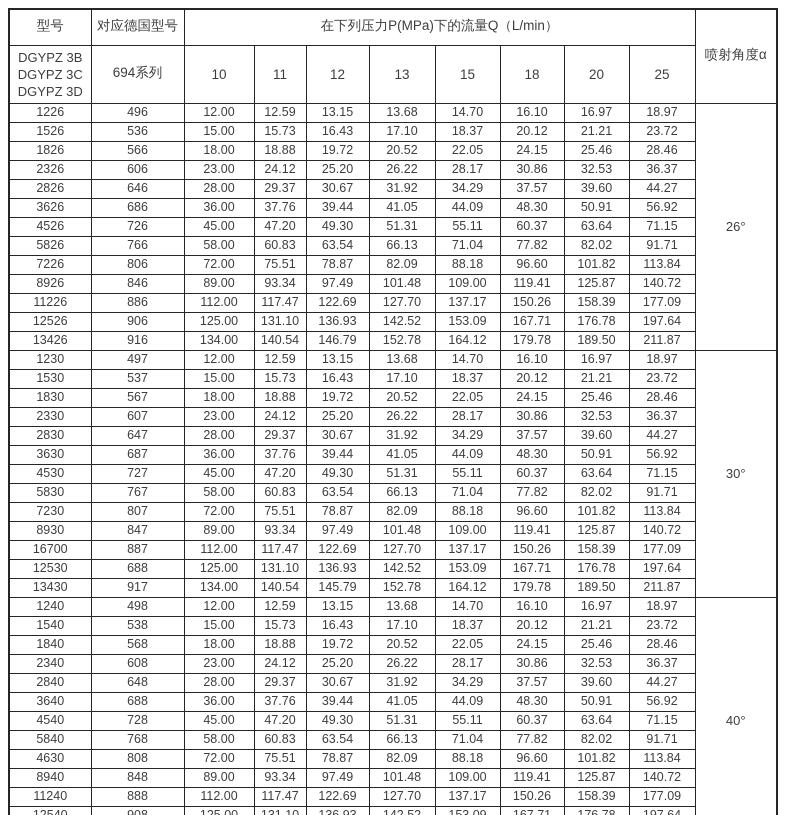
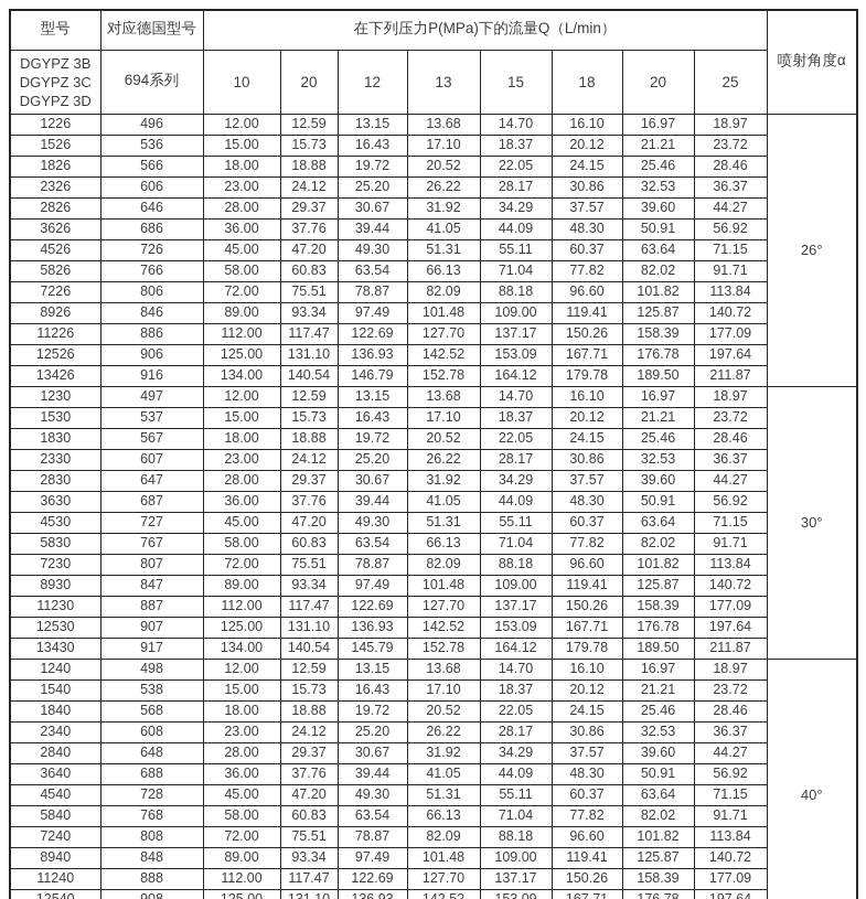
  型号	对应德国型号	在下列压力P(MPa)下的流量Q（L/min）	喷射角度α
- DGYPZ 3B DGYPZ 3C DGYPZ 3D	694系列	10	11	12	13	15	18	20	25
+ DGYPZ 3B DGYPZ 3C DGYPZ 3D	694系列	10	20	12	13	15	18	20	25
  1226	496	12.00	12.59	13.15	13.68	14.70	16.10	16.97	18.97	26°
  1526	536	15.00	15.73	16.43	17.10	18.37	20.12	21.21	23.72
  1826	566	18.00	18.88	19.72	20.52	22.05	24.15	25.46	28.46
  2326	606	23.00	24.12	25.20	26.22	28.17	30.86	32.53	36.37
  2826	646	28.00	29.37	30.67	31.92	34.29	37.57	39.60	44.27
  3626	686	36.00	37.76	39.44	41.05	44.09	48.30	50.91	56.92
  4526	726	45.00	47.20	49.30	51.31	55.11	60.37	63.64	71.15
  5826	766	58.00	60.83	63.54	66.13	71.04	77.82	82.02	91.71
  7226	806	72.00	75.51	78.87	82.09	88.18	96.60	101.82	113.84
  8926	846	89.00	93.34	97.49	101.48	109.00	119.41	125.87	140.72
  11226	886	112.00	117.47	122.69	127.70	137.17	150.26	158.39	177.09
  12526	906	125.00	131.10	136.93	142.52	153.09	167.71	176.78	197.64
  13426	916	134.00	140.54	146.79	152.78	164.12	179.78	189.50	211.87
  1230	497	12.00	12.59	13.15	13.68	14.70	16.10	16.97	18.97	30°
  1530	537	15.00	15.73	16.43	17.10	18.37	20.12	21.21	23.72
  1830	567	18.00	18.88	19.72	20.52	22.05	24.15	25.46	28.46
  2330	607	23.00	24.12	25.20	26.22	28.17	30.86	32.53	36.37
  2830	647	28.00	29.37	30.67	31.92	34.29	37.57	39.60	44.27
  3630	687	36.00	37.76	39.44	41.05	44.09	48.30	50.91	56.92
  4530	727	45.00	47.20	49.30	51.31	55.11	60.37	63.64	71.15
  5830	767	58.00	60.83	63.54	66.13	71.04	77.82	82.02	91.71
  7230	807	72.00	75.51	78.87	82.09	88.18	96.60	101.82	113.84
  8930	847	89.00	93.34	97.49	101.48	109.00	119.41	125.87	140.72
- 16700	887	112.00	117.47	122.69	127.70	137.17	150.26	158.39	177.09
+ 11230	887	112.00	117.47	122.69	127.70	137.17	150.26	158.39	177.09
- 12530	688	125.00	131.10	136.93	142.52	153.09	167.71	176.78	197.64
+ 12530	907	125.00	131.10	136.93	142.52	153.09	167.71	176.78	197.64
  13430	917	134.00	140.54	145.79	152.78	164.12	179.78	189.50	211.87
  1240	498	12.00	12.59	13.15	13.68	14.70	16.10	16.97	18.97	40°
  1540	538	15.00	15.73	16.43	17.10	18.37	20.12	21.21	23.72
  1840	568	18.00	18.88	19.72	20.52	22.05	24.15	25.46	28.46
  2340	608	23.00	24.12	25.20	26.22	28.17	30.86	32.53	36.37
  2840	648	28.00	29.37	30.67	31.92	34.29	37.57	39.60	44.27
  3640	688	36.00	37.76	39.44	41.05	44.09	48.30	50.91	56.92
  4540	728	45.00	47.20	49.30	51.31	55.11	60.37	63.64	71.15
  5840	768	58.00	60.83	63.54	66.13	71.04	77.82	82.02	91.71
- 4630	808	72.00	75.51	78.87	82.09	88.18	96.60	101.82	113.84
+ 7240	808	72.00	75.51	78.87	82.09	88.18	96.60	101.82	113.84
  8940	848	89.00	93.34	97.49	101.48	109.00	119.41	125.87	140.72
  11240	888	112.00	117.47	122.69	127.70	137.17	150.26	158.39	177.09
